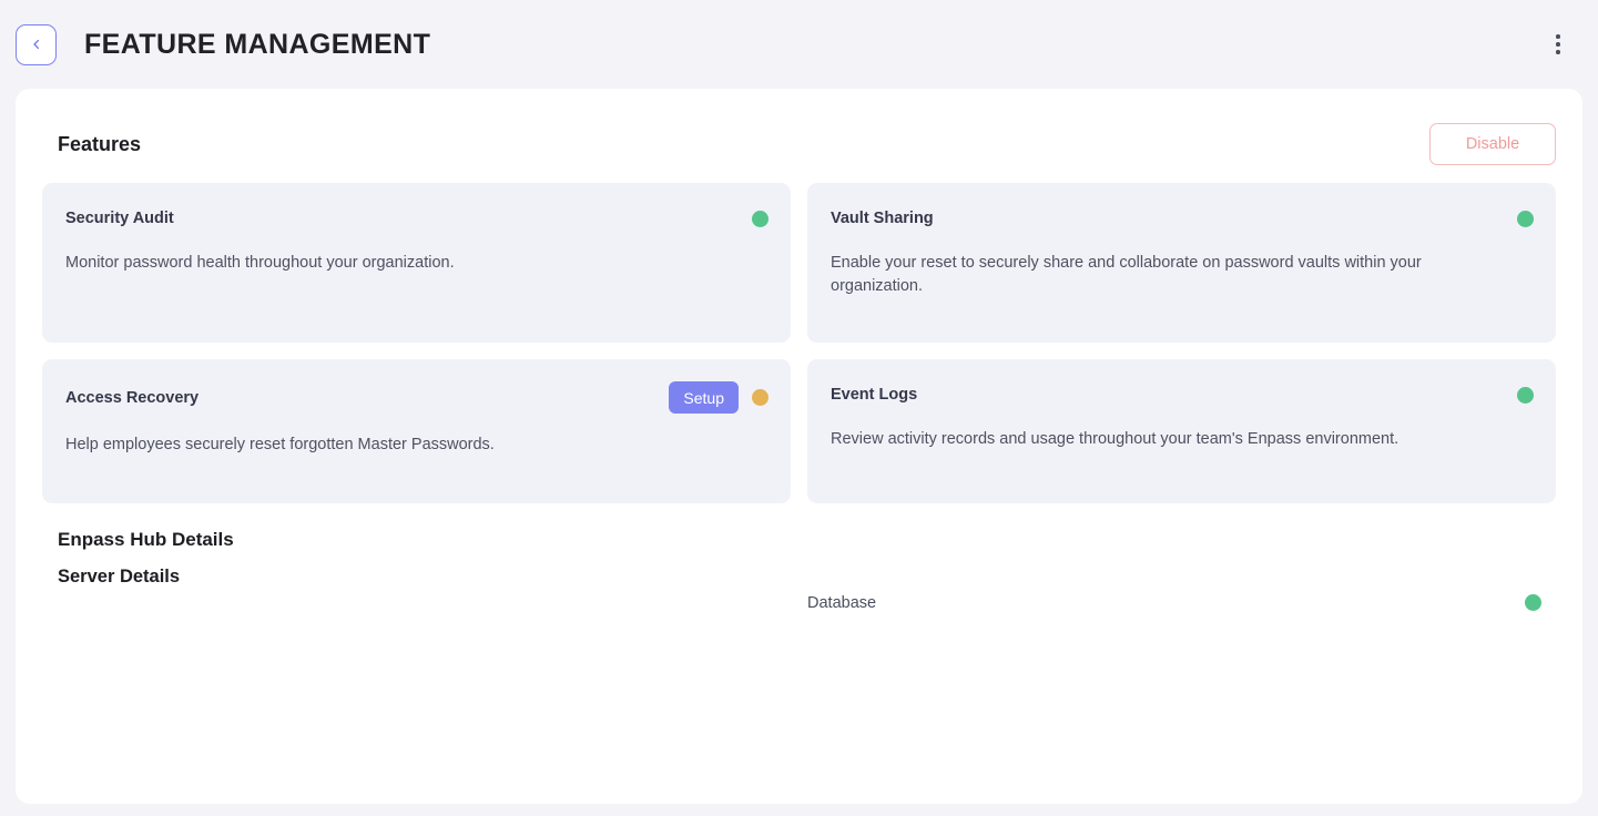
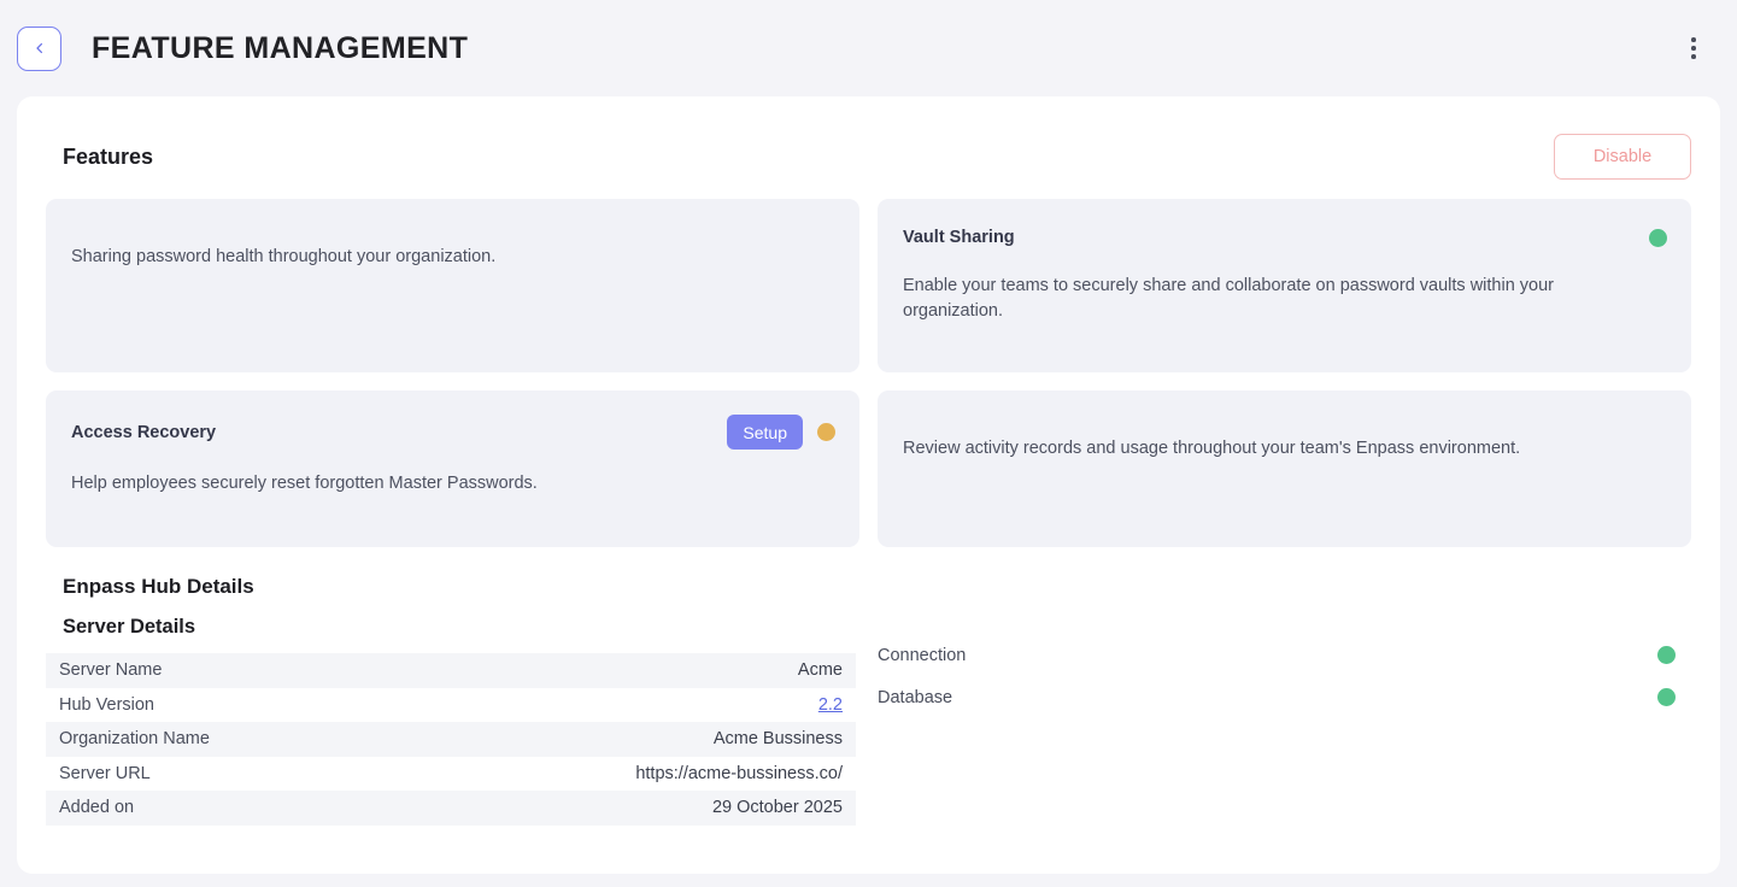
  FEATURE MANAGEMENT
  Features
  Disable
- Security Audit
- Monitor password health throughout your organization.
+ Sharing password health throughout your organization.
  Vault Sharing
- Enable your reset to securely share and collaborate on password vaults within your organization.
+ Enable your teams to securely share and collaborate on password vaults within your organization.
  Access Recovery
  Setup
  Help employees securely reset forgotten Master Passwords.
- Event Logs
  Review activity records and usage throughout your team's Enpass environment.
  Enpass Hub Details
  Server Details
+ Server Name	Acme
+ Hub Version	2.2
+ Organization Name	Acme Bussiness
+ Server URL	https://acme-bussiness.co/
+ Added on	29 October 2025
+ Connection
  Database
